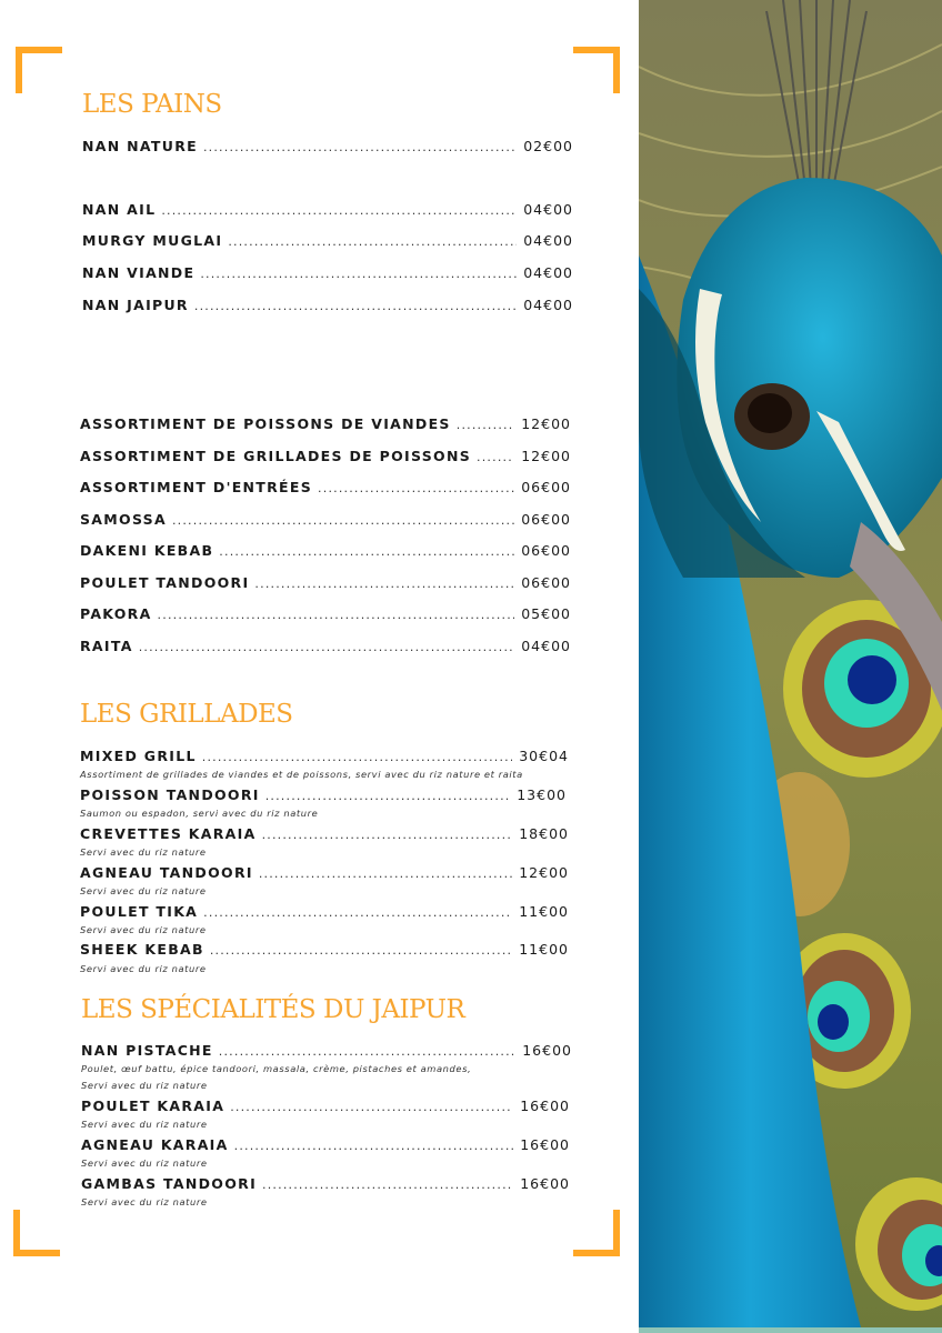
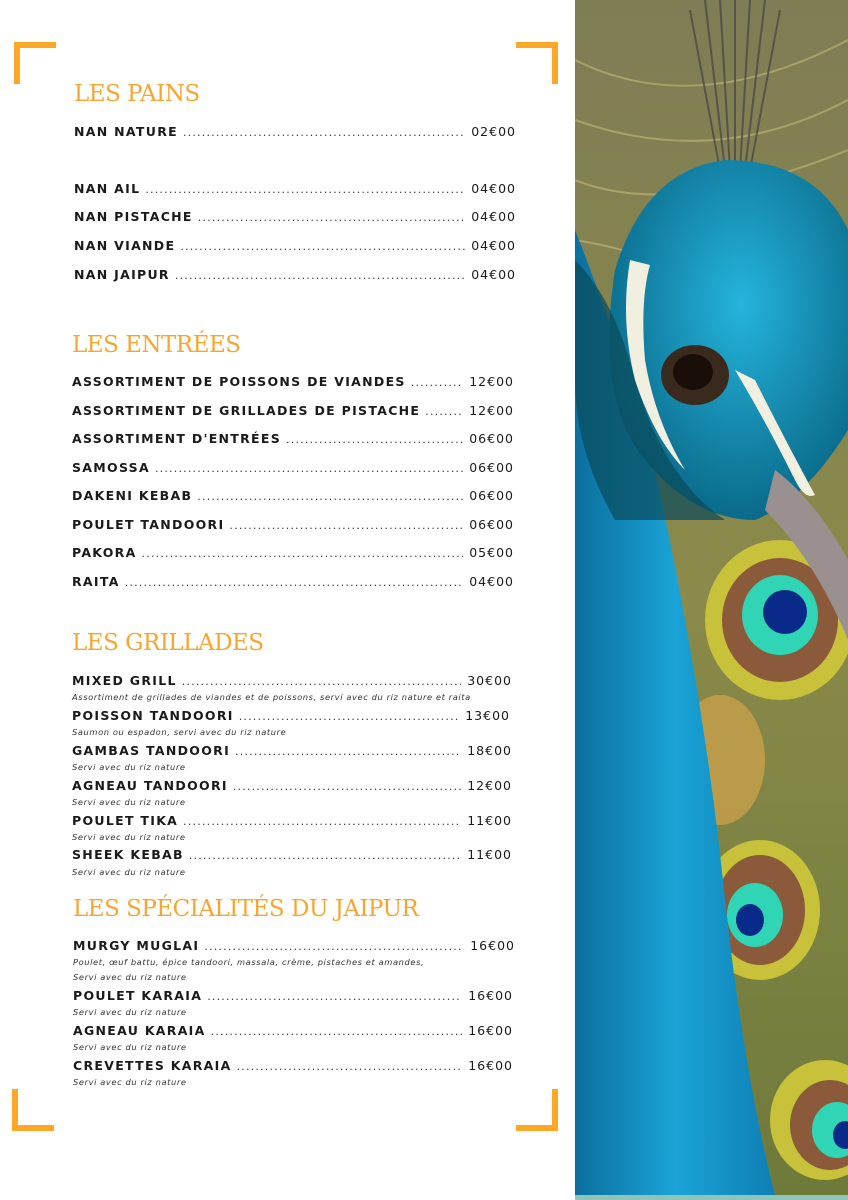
  LES PAINS
  NAN NATURE
  02€00
  NAN AIL
  04€00
- MURGY MUGLAI
+ NAN PISTACHE
  04€00
  NAN VIANDE
  04€00
  NAN JAIPUR
  04€00
+ LES ENTRÉES
  ASSORTIMENT DE POISSONS DE VIANDES
  12€00
- ASSORTIMENT DE GRILLADES DE POISSONS
+ ASSORTIMENT DE GRILLADES DE PISTACHE
  12€00
  ASSORTIMENT D'ENTRÉES
  06€00
  SAMOSSA
  06€00
  DAKENI KEBAB
  06€00
  POULET TANDOORI
  06€00
  PAKORA
  05€00
  RAITA
  04€00
  LES GRILLADES
  MIXED GRILL
- 30€04
+ 30€00
  Assortiment de grillades de viandes et de poissons, servi avec du riz nature et raita
  POISSON TANDOORI
  13€00
  Saumon ou espadon, servi avec du riz nature
- CREVETTES KARAIA
+ GAMBAS TANDOORI
  18€00
  Servi avec du riz nature
  AGNEAU TANDOORI
  12€00
  Servi avec du riz nature
  POULET TIKA
  11€00
  Servi avec du riz nature
  SHEEK KEBAB
  11€00
  Servi avec du riz nature
  LES SPÉCIALITÉS DU JAIPUR
- NAN PISTACHE
+ MURGY MUGLAI
  16€00
  Poulet, œuf battu, épice tandoori, massala, crème, pistaches et amandes,
  Servi avec du riz nature
  POULET KARAIA
  16€00
  Servi avec du riz nature
  AGNEAU KARAIA
  16€00
  Servi avec du riz nature
- GAMBAS TANDOORI
+ CREVETTES KARAIA
  16€00
  Servi avec du riz nature
